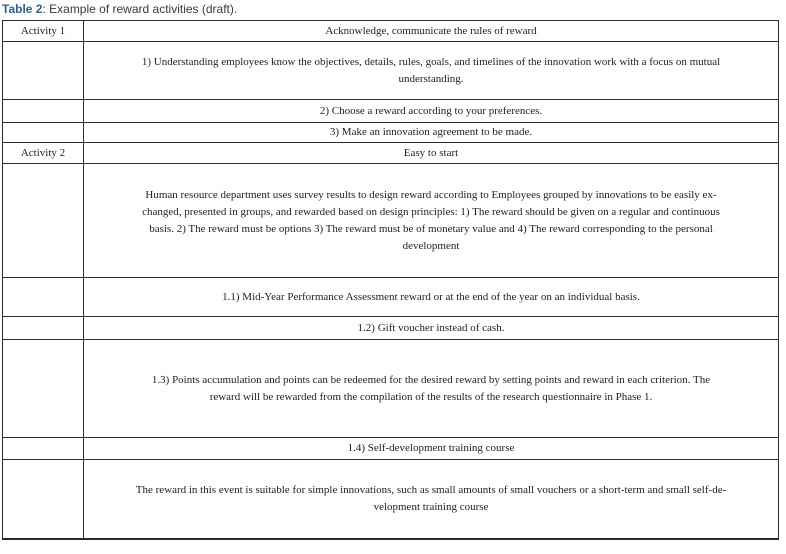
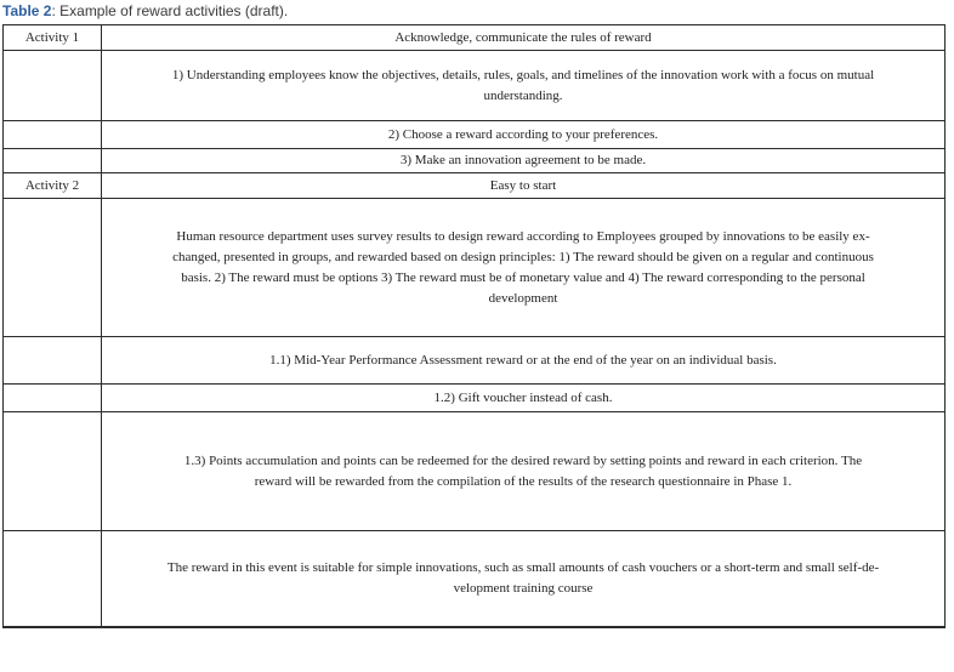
  Table 2: Example of reward activities (draft).
  Activity 1	Acknowledge, communicate the rules of reward
  	1) Understanding employees know the objectives, details, rules, goals, and timelines of the innovation work with a focus on mutual understanding.
  	2) Choose a reward according to your preferences.
  	3) Make an innovation agreement to be made.
  Activity 2	Easy to start
  	Human resource department uses survey results to design reward according to Employees grouped by innovations to be easily ex- changed, presented in groups, and rewarded based on design principles: 1) The reward should be given on a regular and continuous basis. 2) The reward must be options 3) The reward must be of monetary value and 4) The reward corresponding to the personal development
  	1.1) Mid-Year Performance Assessment reward or at the end of the year on an individual basis.
  	1.2) Gift voucher instead of cash.
  	1.3) Points accumulation and points can be redeemed for the desired reward by setting points and reward in each criterion. The reward will be rewarded from the compilation of the results of the research questionnaire in Phase 1.
- 	1.4) Self-development training course
- 	The reward in this event is suitable for simple innovations, such as small amounts of small vouchers or a short-term and small self-de- velopment training course
+ 	The reward in this event is suitable for simple innovations, such as small amounts of cash vouchers or a short-term and small self-de- velopment training course
